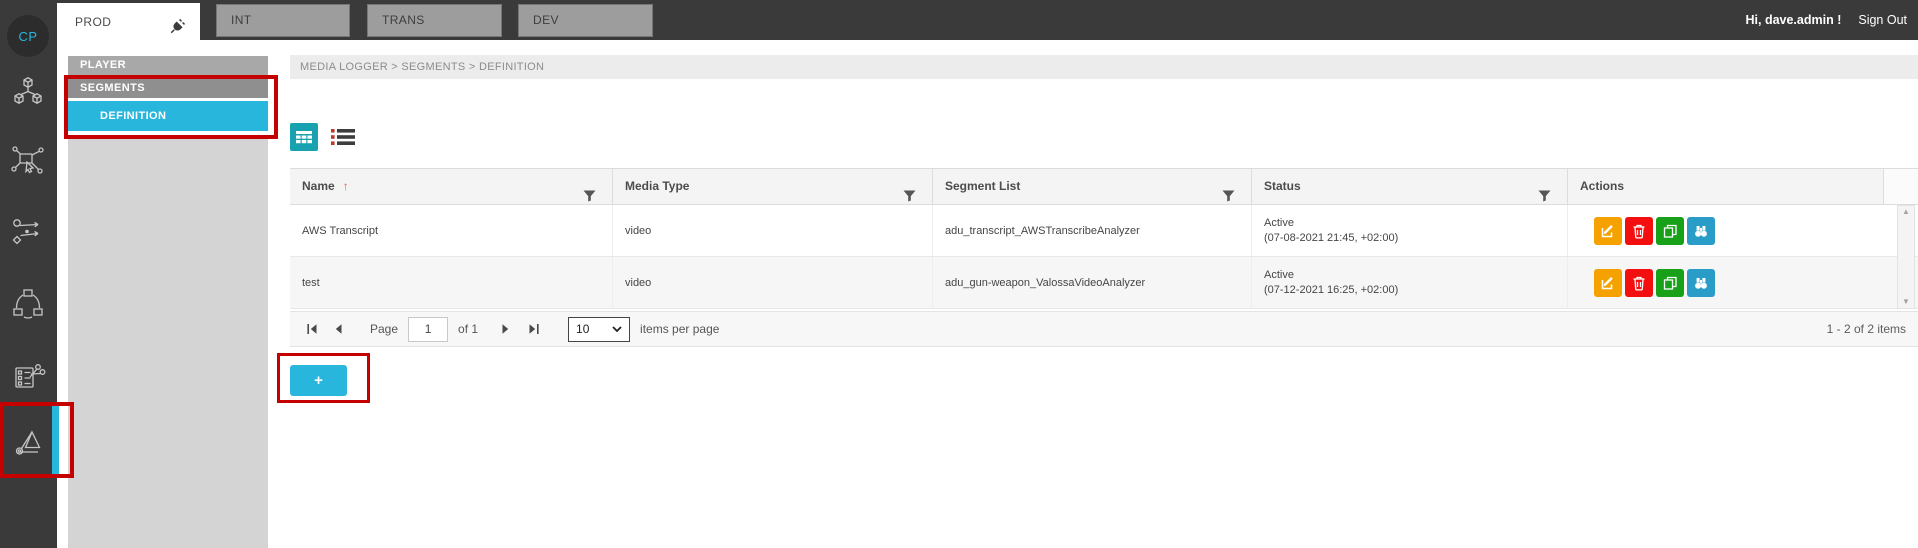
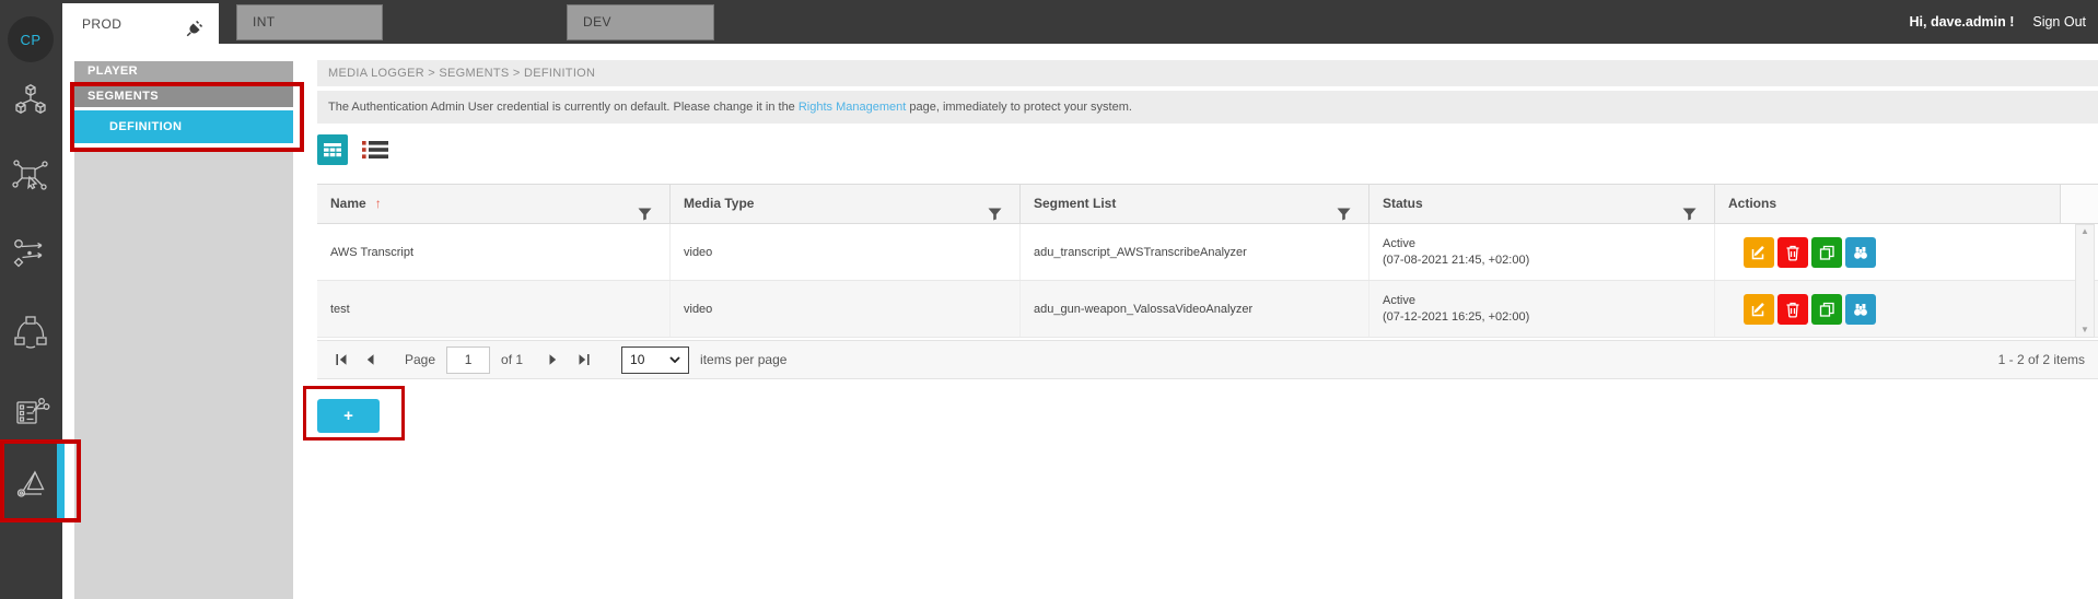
  PROD
  INT
- TRANS
  DEV
  Hi, dave.admin !
  Sign Out
  CP
  PLAYER
  SEGMENTS
  DEFINITION
  MEDIA LOGGER > SEGMENTS > DEFINITION
+ The Authentication Admin User credential is currently on default. Please change it in the Rights Management page, immediately to protect your system.
  Name ↑
  Media Type
  Segment List
  Status
  Actions
  AWS Transcript
  video
  adu_transcript_AWSTranscribeAnalyzer
  Active
  (07-08-2021 21:45, +02:00)
  test
  video
  adu_gun-weapon_ValossaVideoAnalyzer
  Active
  (07-12-2021 16:25, +02:00)
  ▲
  ▼
  Page
  1
  of 1
  10
  items per page
  1 - 2 of 2 items
  +
